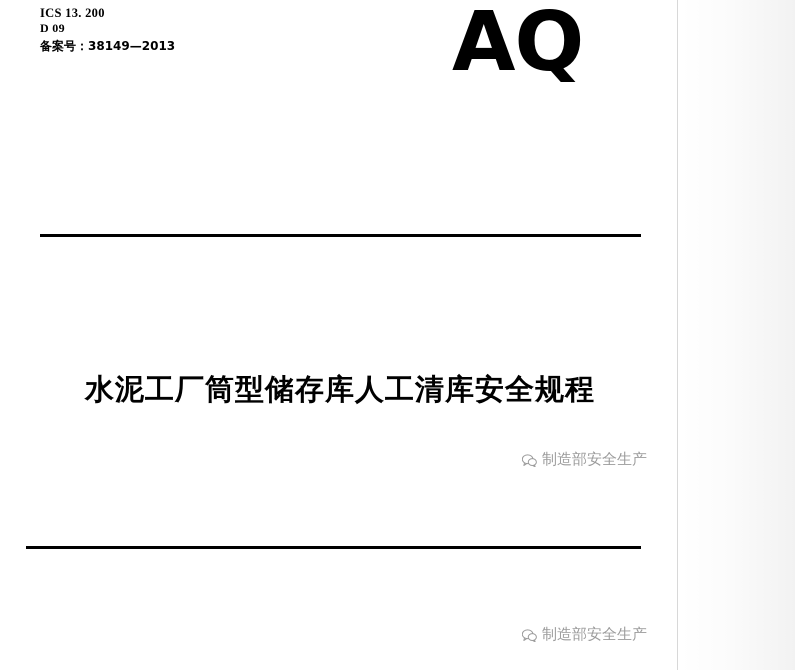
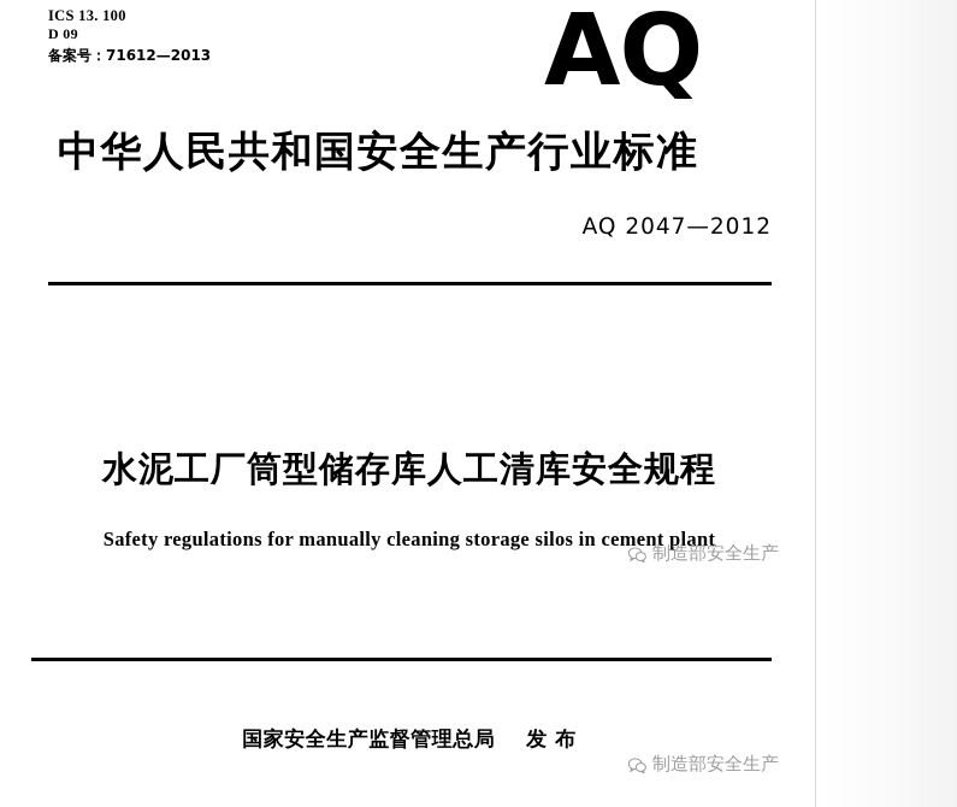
- ICS 13. 200
+ ICS 13. 100
  D 09
- 备案号：38149—2013
+ 备案号：71612—2013
  AQ
+ 中华人民共和国安全生产行业标准
+ AQ 2047—2012
  水泥工厂筒型储存库人工清库安全规程
+ Safety regulations for manually cleaning storage silos in cement plant
+ 国家安全生产监督管理总局 发 布
  制造部安全生产
  制造部安全生产
